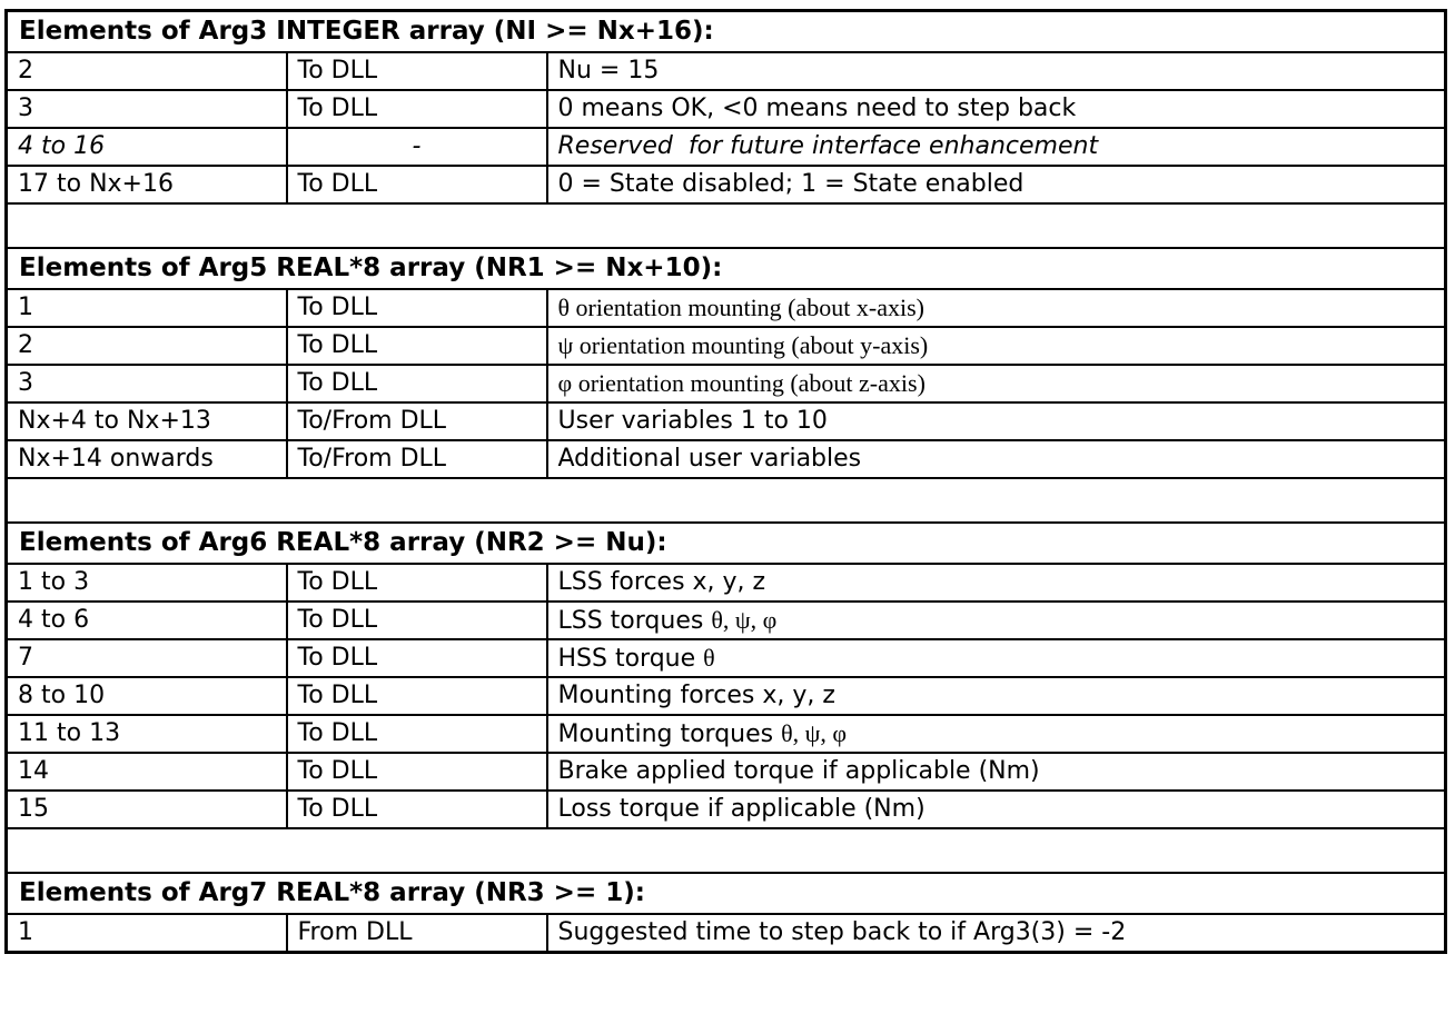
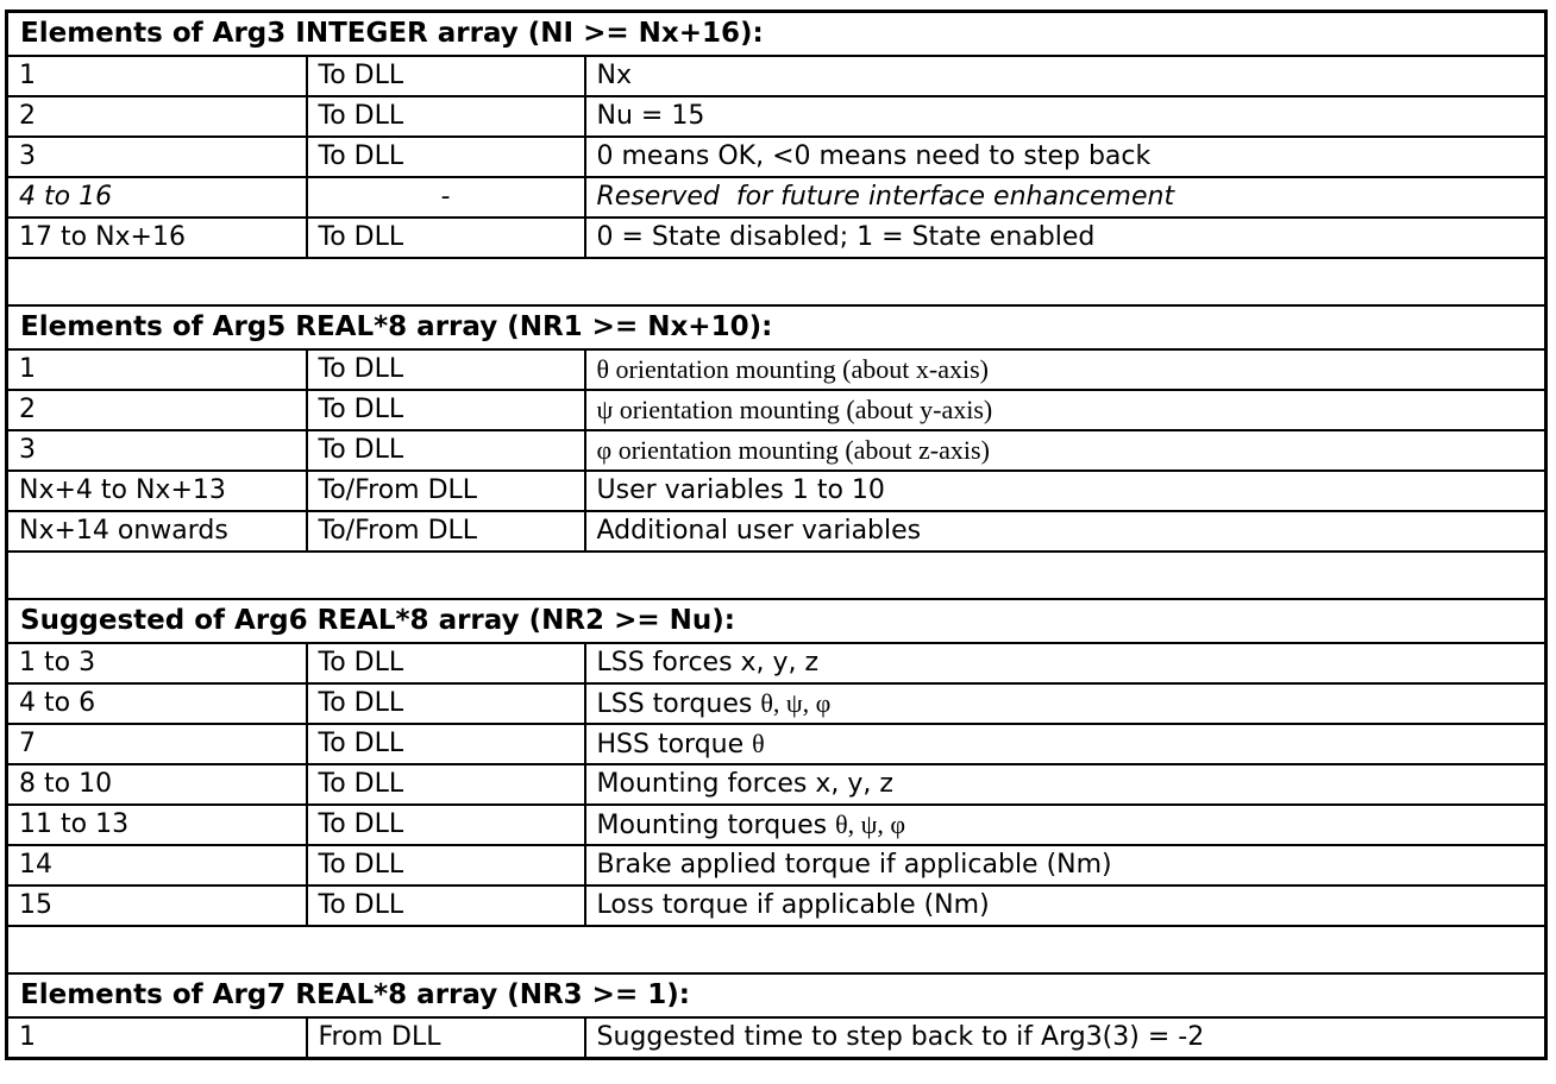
  Elements of Arg3 INTEGER array (NI >= Nx+16):
+ 1	To DLL	Nx
  2	To DLL	Nu = 15
  3	To DLL	0 means OK, <0 means need to step back
  4 to 16	-	Reserved for future interface enhancement
  17 to Nx+16	To DLL	0 = State disabled; 1 = State enabled
  Elements of Arg5 REAL*8 array (NR1 >= Nx+10):
  1	To DLL	θ orientation mounting (about x-axis)
  2	To DLL	ψ orientation mounting (about y-axis)
  3	To DLL	φ orientation mounting (about z-axis)
  Nx+4 to Nx+13	To/From DLL	User variables 1 to 10
  Nx+14 onwards	To/From DLL	Additional user variables
- Elements of Arg6 REAL*8 array (NR2 >= Nu):
+ Suggested of Arg6 REAL*8 array (NR2 >= Nu):
  1 to 3	To DLL	LSS forces x, y, z
  4 to 6	To DLL	LSS torques θ, ψ, φ
  7	To DLL	HSS torque θ
  8 to 10	To DLL	Mounting forces x, y, z
  11 to 13	To DLL	Mounting torques θ, ψ, φ
  14	To DLL	Brake applied torque if applicable (Nm)
  15	To DLL	Loss torque if applicable (Nm)
  Elements of Arg7 REAL*8 array (NR3 >= 1):
  1	From DLL	Suggested time to step back to if Arg3(3) = -2
